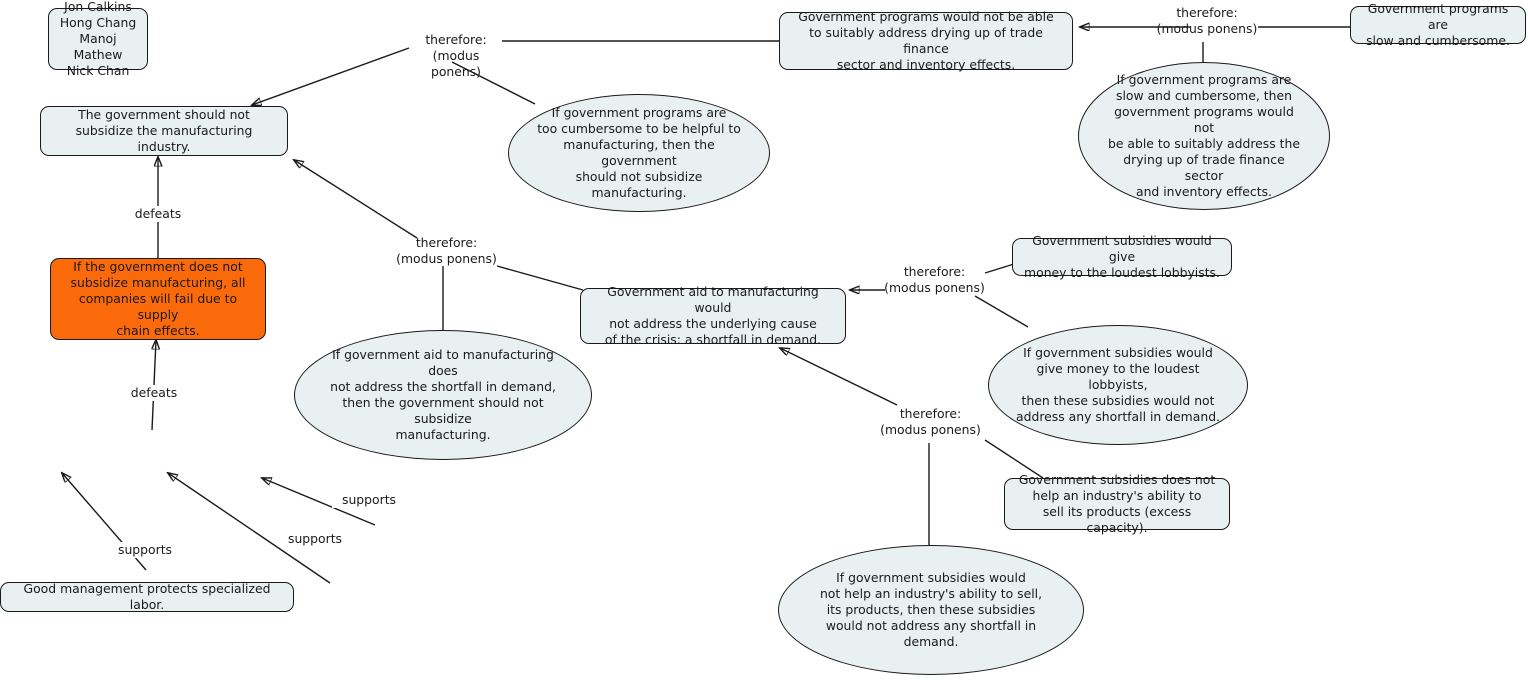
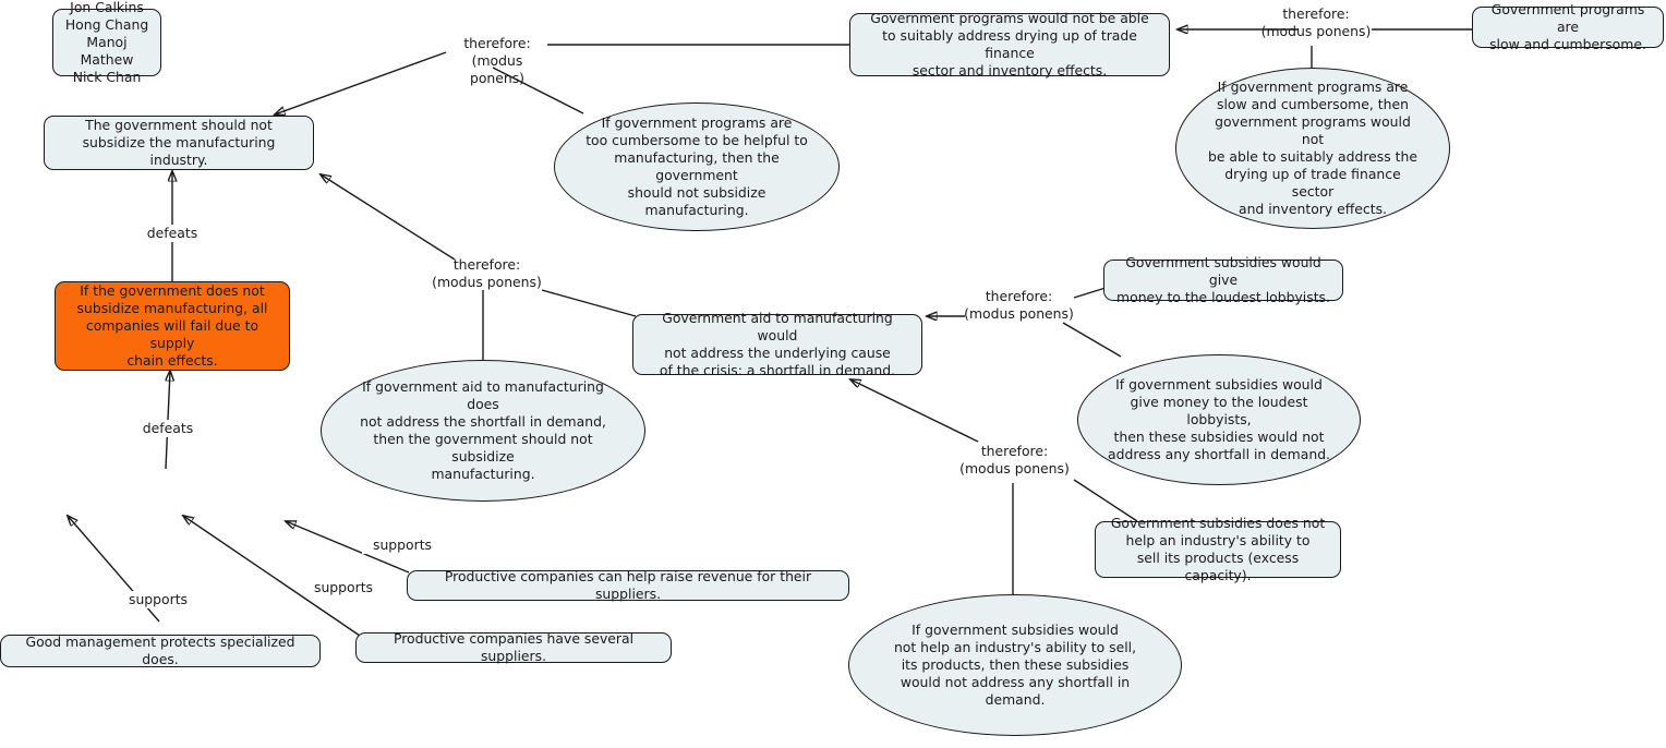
  Jon Calkins
  Hong Chang
  Manoj Mathew
  Nick Chan
  The government should not
  subsidize the manufacturing industry.
  If the government does not
  subsidize manufacturing, all
  companies will fail due to supply
  chain effects.
- Good management protects specialized labor.
+ Good management protects specialized does.
+ Productive companies can help raise revenue for their suppliers.
+ Productive companies have several suppliers.
  If government programs are
  too cumbersome to be helpful to
  manufacturing, then the government
  should not subsidize manufacturing.
  Government programs would not be able
  to suitably address drying up of trade finance
  sector and inventory effects.
  Government programs are
  slow and cumbersome.
  If government programs are
  slow and cumbersome, then
  government programs would not
  be able to suitably address the
  drying up of trade finance sector
  and inventory effects.
  Government aid to manufacturing would
  not address the underlying cause
  of the crisis: a shortfall in demand.
  If government aid to manufacturing does
  not address the shortfall in demand,
  then the government should not subsidize
  manufacturing.
  Government subsidies would give
  money to the loudest lobbyists.
  If government subsidies would
  give money to the loudest lobbyists,
  then these subsidies would not
  address any shortfall in demand.
  Government subsidies does not
  help an industry's ability to
  sell its products (excess capacity).
  If government subsidies would
  not help an industry's ability to sell,
  its products, then these subsidies
  would not address any shortfall in demand.
  therefore:
  (modus ponens)
  therefore:
  (modus ponens)
  therefore:
  (modus ponens)
  therefore:
  (modus ponens)
  therefore:
  (modus ponens)
  defeats
  defeats
  supports
  supports
  supports
